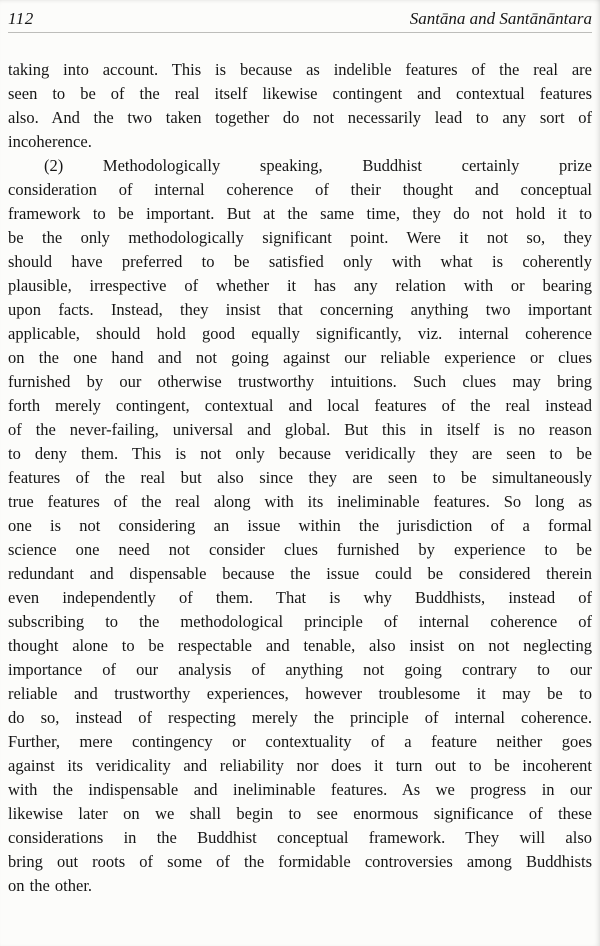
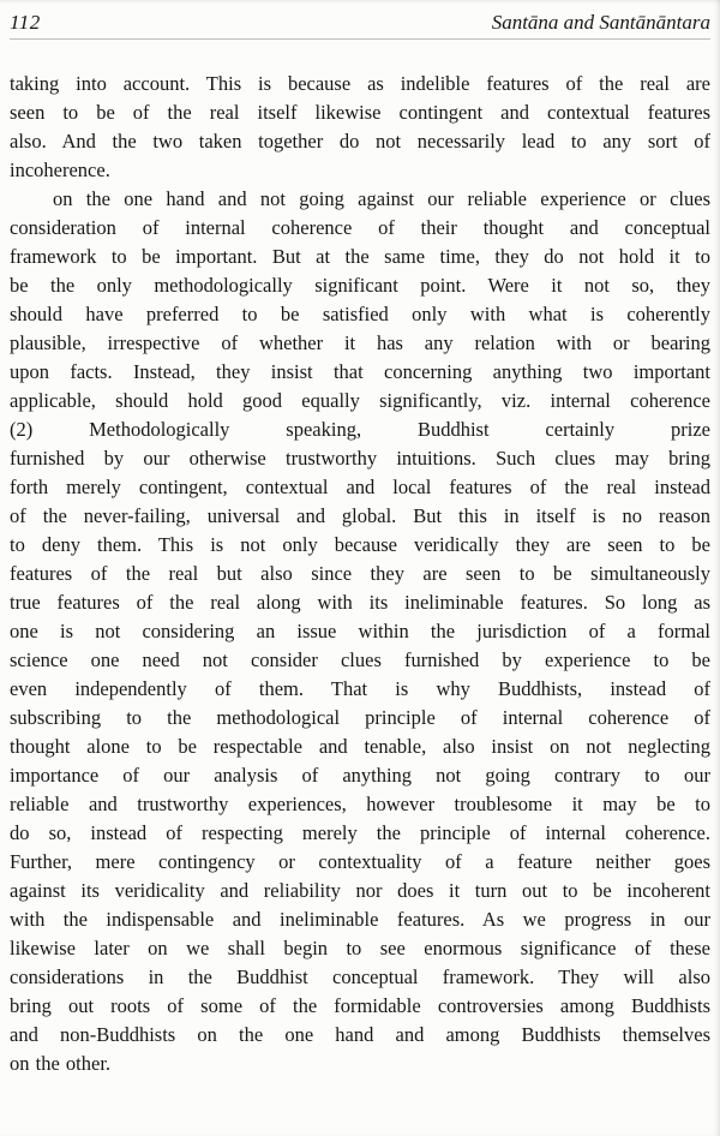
  112
  Santāna and Santānāntara
  taking into account. This is because as indelible features of the real are
  seen to be of the real itself likewise contingent and contextual features
  also. And the two taken together do not necessarily lead to any sort of
  incoherence.
- (2) Methodologically speaking, Buddhist certainly prize
+ on the one hand and not going against our reliable experience or clues
  consideration of internal coherence of their thought and conceptual
  framework to be important. But at the same time, they do not hold it to
  be the only methodologically significant point. Were it not so, they
  should have preferred to be satisfied only with what is coherently
  plausible, irrespective of whether it has any relation with or bearing
  upon facts. Instead, they insist that concerning anything two important
  applicable, should hold good equally significantly, viz. internal coherence
- on the one hand and not going against our reliable experience or clues
+ (2) Methodologically speaking, Buddhist certainly prize
  furnished by our otherwise trustworthy intuitions. Such clues may bring
  forth merely contingent, contextual and local features of the real instead
  of the never-failing, universal and global. But this in itself is no reason
  to deny them. This is not only because veridically they are seen to be
  features of the real but also since they are seen to be simultaneously
  true features of the real along with its ineliminable features. So long as
  one is not considering an issue within the jurisdiction of a formal
  science one need not consider clues furnished by experience to be
- redundant and dispensable because the issue could be considered therein
  even independently of them. That is why Buddhists, instead of
  subscribing to the methodological principle of internal coherence of
  thought alone to be respectable and tenable, also insist on not neglecting
  importance of our analysis of anything not going contrary to our
  reliable and trustworthy experiences, however troublesome it may be to
  do so, instead of respecting merely the principle of internal coherence.
  Further, mere contingency or contextuality of a feature neither goes
  against its veridicality and reliability nor does it turn out to be incoherent
  with the indispensable and ineliminable features. As we progress in our
  likewise later on we shall begin to see enormous significance of these
  considerations in the Buddhist conceptual framework. They will also
  bring out roots of some of the formidable controversies among Buddhists
+ and non-Buddhists on the one hand and among Buddhists themselves
  on the other.
